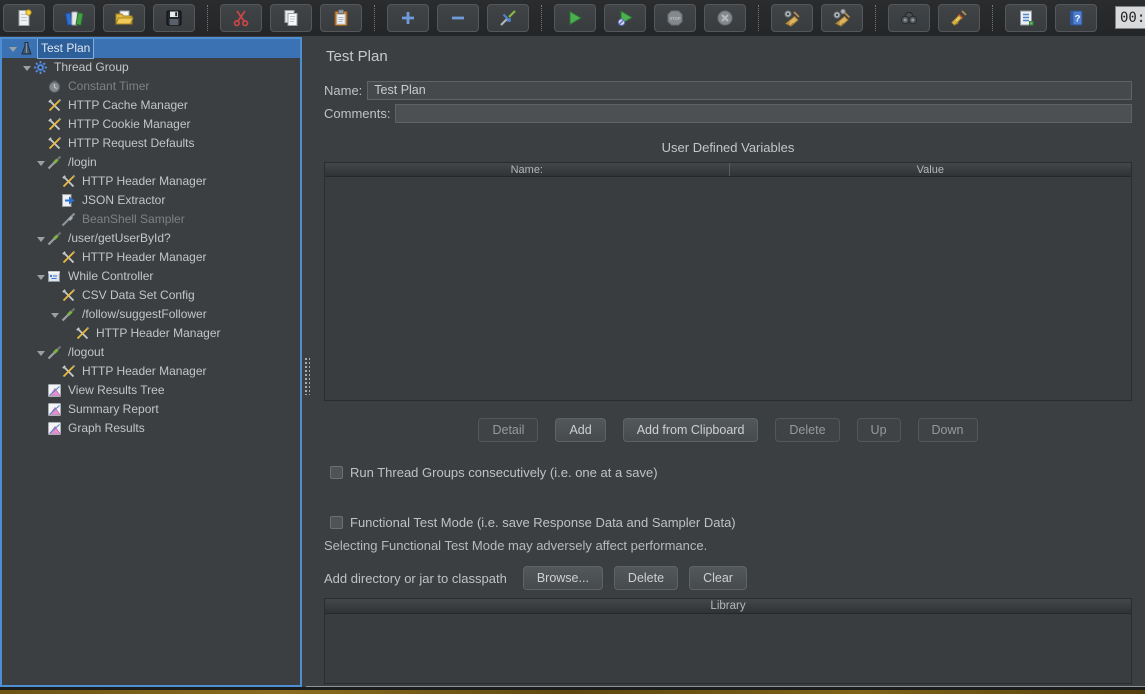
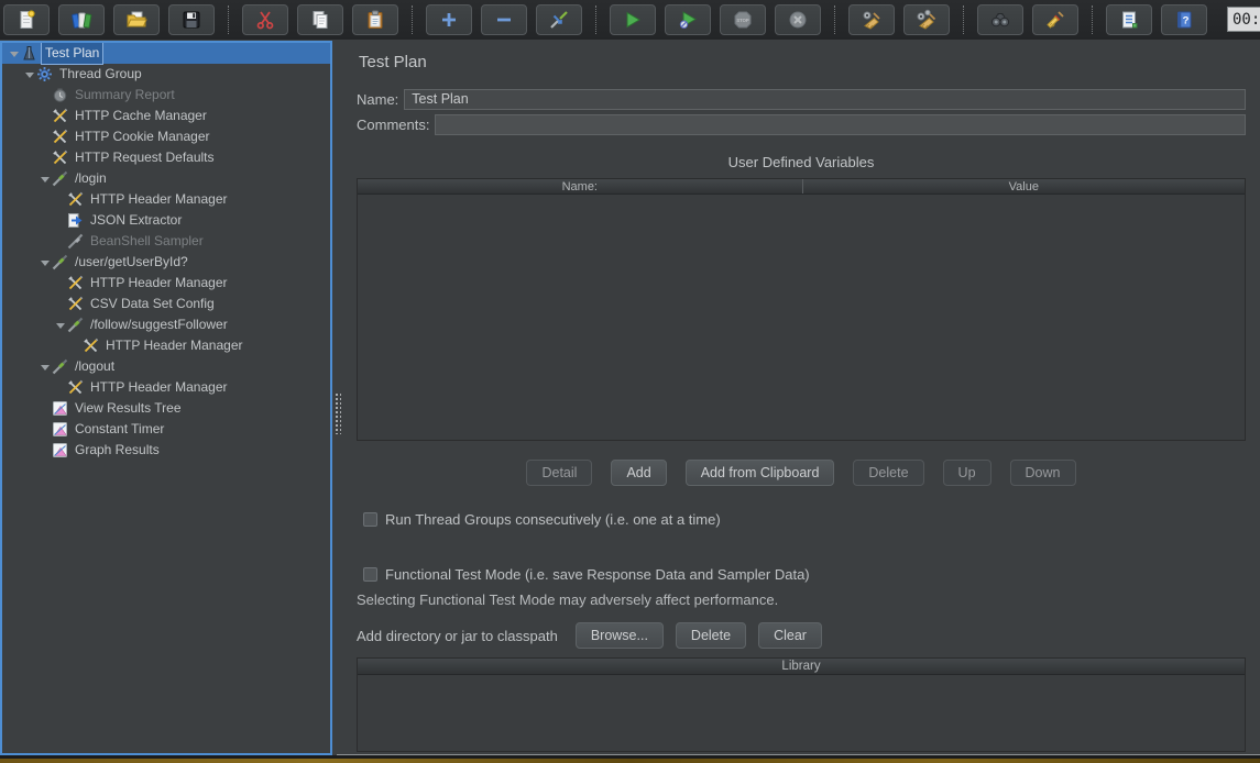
  ?
  00:
  Test Plan
  Thread Group
- Constant Timer
+ Summary Report
  HTTP Cache Manager
  HTTP Cookie Manager
  HTTP Request Defaults
  /login
  HTTP Header Manager
  JSON Extractor
  BeanShell Sampler
  /user/getUserById?
  HTTP Header Manager
- While Controller
  CSV Data Set Config
  /follow/suggestFollower
  HTTP Header Manager
  /logout
  HTTP Header Manager
  View Results Tree
- Summary Report
+ Constant Timer
  Graph Results
  Test Plan
  Name:
  Test Plan
  Comments:
  User Defined Variables
  Name:
  Value
  Detail
  Add
  Add from Clipboard
  Delete
  Up
  Down
  Selecting Functional Test Mode may adversely affect performance.
  Add directory or jar to classpath
  Browse...
  Delete
  Clear
  Library
- Run Thread Groups consecutively (i.e. one at a save)
+ Run Thread Groups consecutively (i.e. one at a time)
  Functional Test Mode (i.e. save Response Data and Sampler Data)
